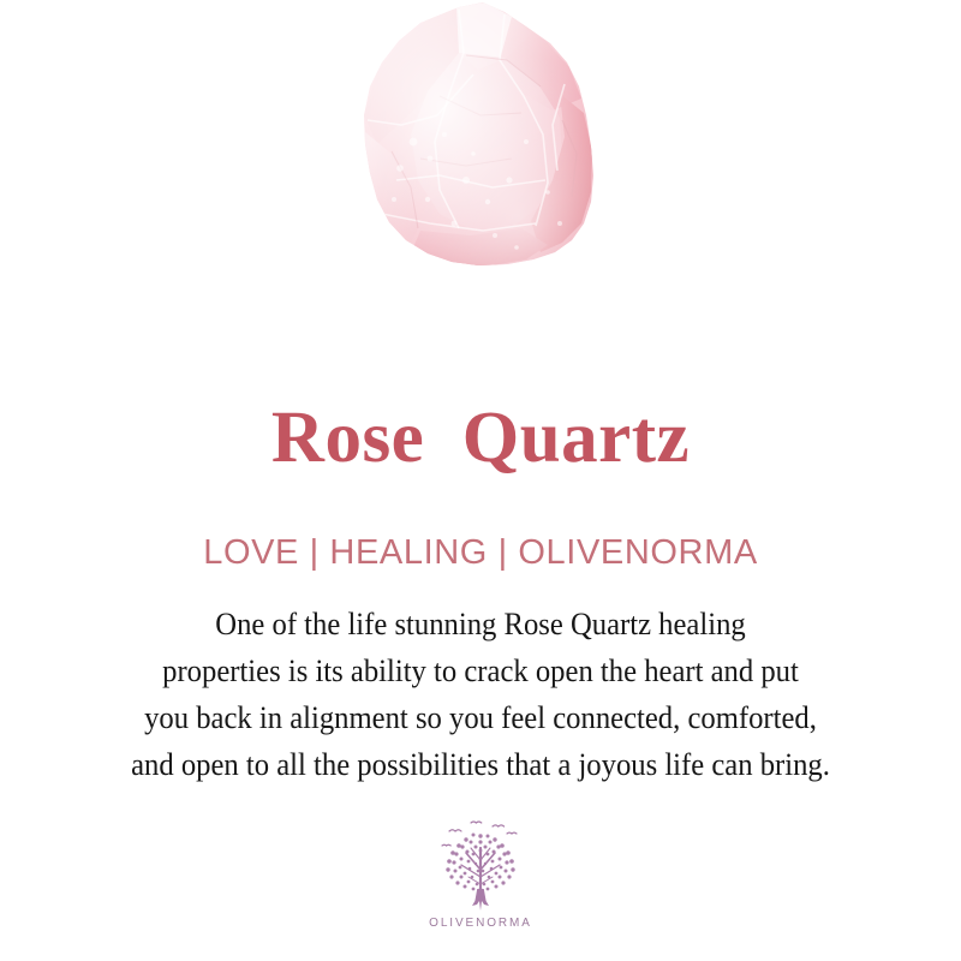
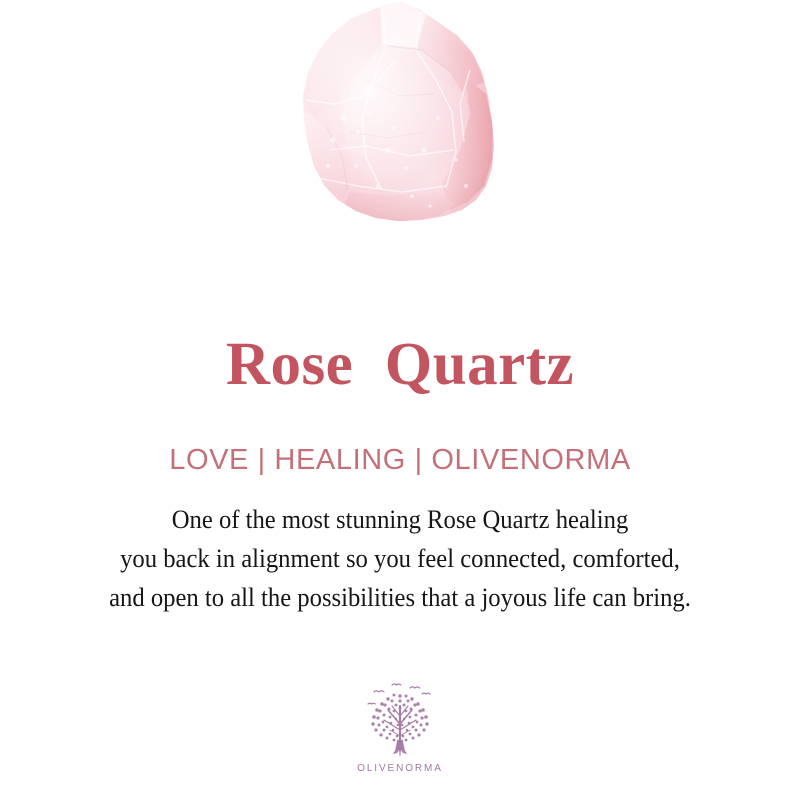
  Rose Quartz
  LOVE | HEALING | OLIVENORMA
- One of the life stunning Rose Quartz healing
+ One of the most stunning Rose Quartz healing
- properties is its ability to crack open the heart and put
  you back in alignment so you feel connected, comforted,
  and open to all the possibilities that a joyous life can bring.
  OLIVENORMA
